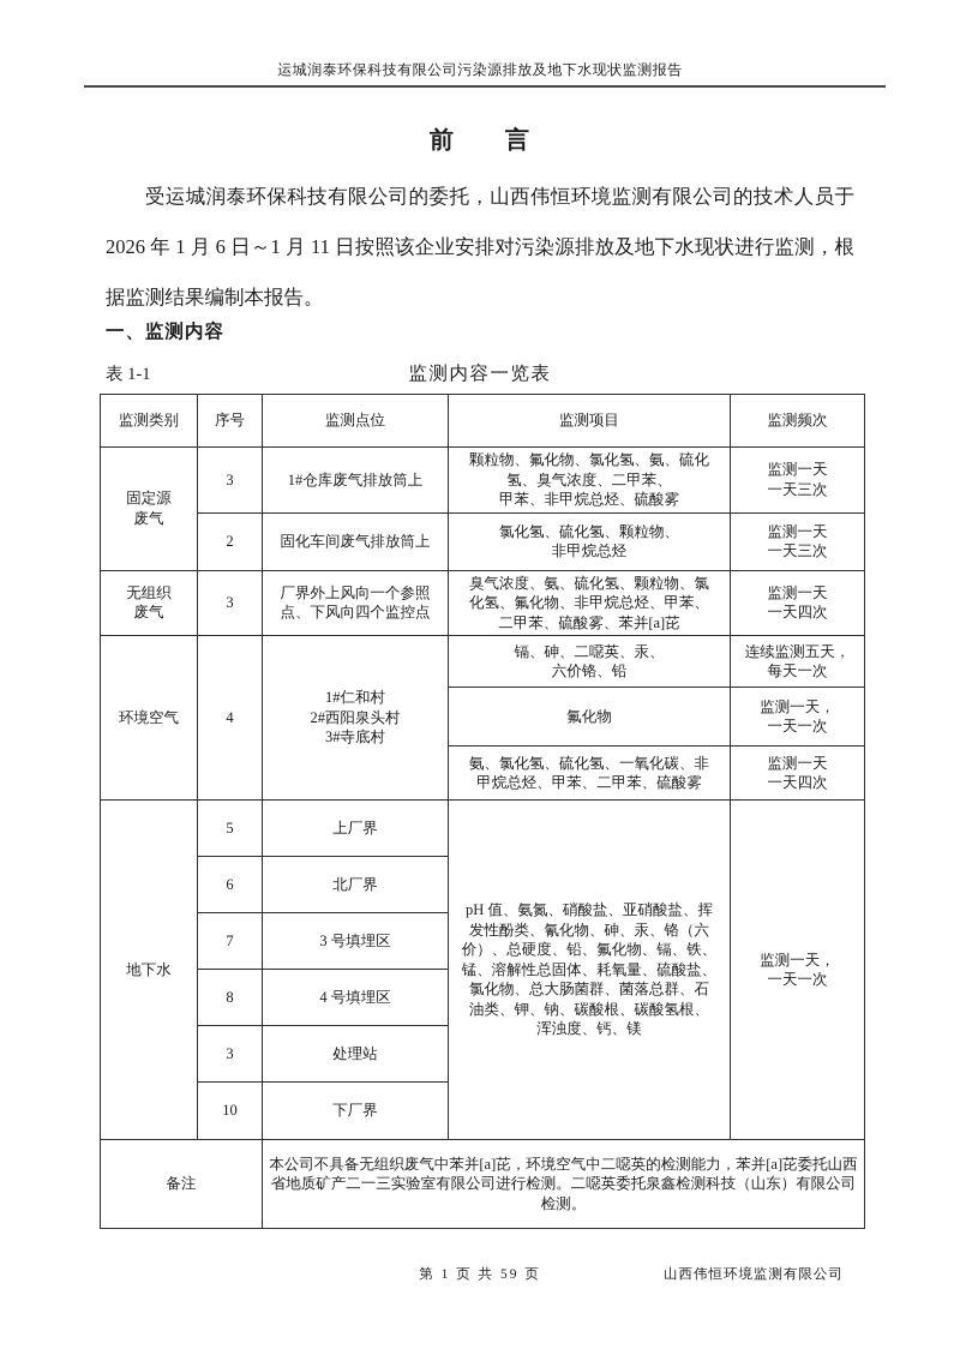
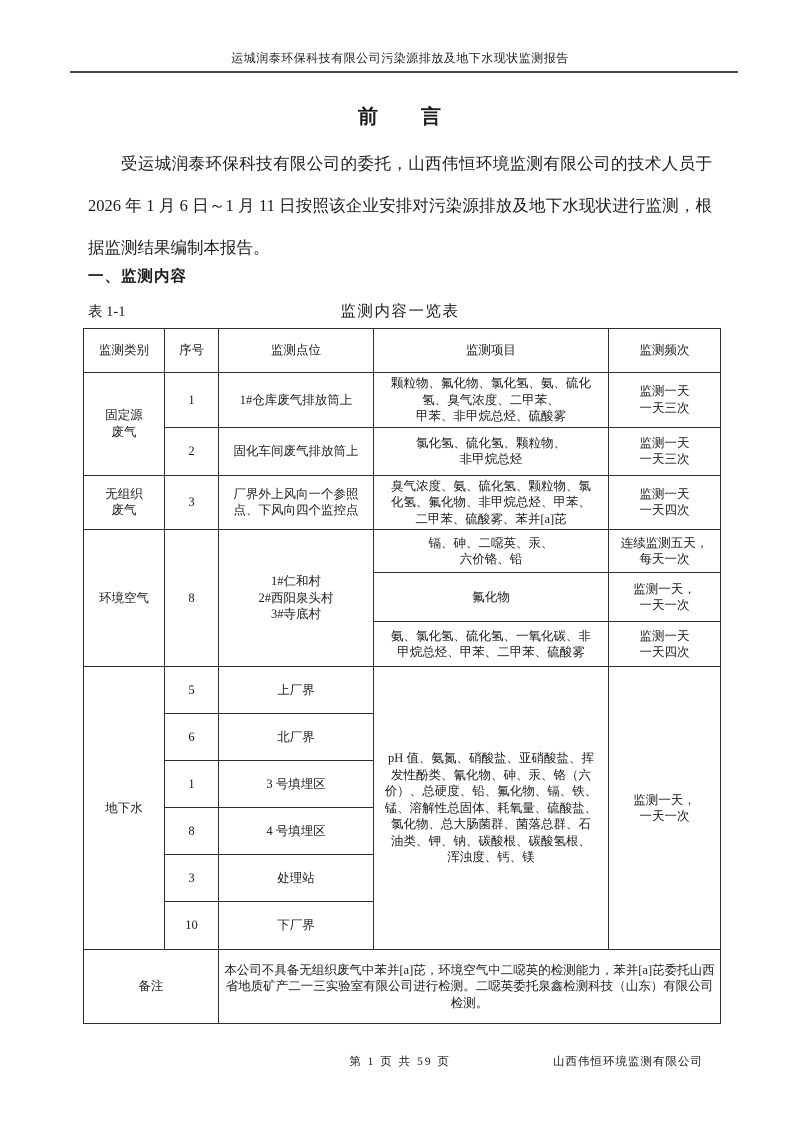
  运城润泰环保科技有限公司污染源排放及地下水现状监测报告
  前 言
  受运城润泰环保科技有限公司的委托，山西伟恒环境监测有限公司的技术人员于 2026 年 1 月 6 日～1 月 11 日按照该企业安排对污染源排放及地下水现状进行监测，根据监测结果编制本报告。
  一、监测内容
  表 1-1
  监测内容一览表
  监测类别	序号	监测点位	监测项目	监测频次
- 固定源 废气	3	1#仓库废气排放筒上	颗粒物、氟化物、氯化氢、氨、硫化 氢、臭气浓度、二甲苯、 甲苯、非甲烷总烃、硫酸雾	监测一天 一天三次
+ 固定源 废气	1	1#仓库废气排放筒上	颗粒物、氟化物、氯化氢、氨、硫化 氢、臭气浓度、二甲苯、 甲苯、非甲烷总烃、硫酸雾	监测一天 一天三次
  2	固化车间废气排放筒上	氯化氢、硫化氢、颗粒物、 非甲烷总烃	监测一天 一天三次
  无组织 废气	3	厂界外上风向一个参照 点、下风向四个监控点	臭气浓度、氨、硫化氢、颗粒物、氯 化氢、氟化物、非甲烷总烃、甲苯、 二甲苯、硫酸雾、苯并[a]芘	监测一天 一天四次
- 环境空气	4	1#仁和村 2#西阳泉头村 3#寺底村	镉、砷、二噁英、汞、 六价铬、铅	连续监测五天， 每天一次
+ 环境空气	8	1#仁和村 2#西阳泉头村 3#寺底村	镉、砷、二噁英、汞、 六价铬、铅	连续监测五天， 每天一次
  氟化物	监测一天， 一天一次
  氨、氯化氢、硫化氢、一氧化碳、非 甲烷总烃、甲苯、二甲苯、硫酸雾	监测一天 一天四次
  地下水	5	上厂界	pH 值、氨氮、硝酸盐、亚硝酸盐、挥 发性酚类、氰化物、砷、汞、铬（六 价）、总硬度、铅、氟化物、镉、铁、 锰、溶解性总固体、耗氧量、硫酸盐、 氯化物、总大肠菌群、菌落总群、石 油类、钾、钠、碳酸根、碳酸氢根、 浑浊度、钙、镁	监测一天， 一天一次
  6	北厂界
- 7	3 号填埋区
+ 1	3 号填埋区
  8	4 号填埋区
  3	处理站
  10	下厂界
  备注	本公司不具备无组织废气中苯并[a]芘，环境空气中二噁英的检测能力，苯并[a]芘委托山西省地质矿产二一三实验室有限公司进行检测。二噁英委托泉鑫检测科技（山东）有限公司检测。
  第 1 页 共 59 页
  山西伟恒环境监测有限公司
